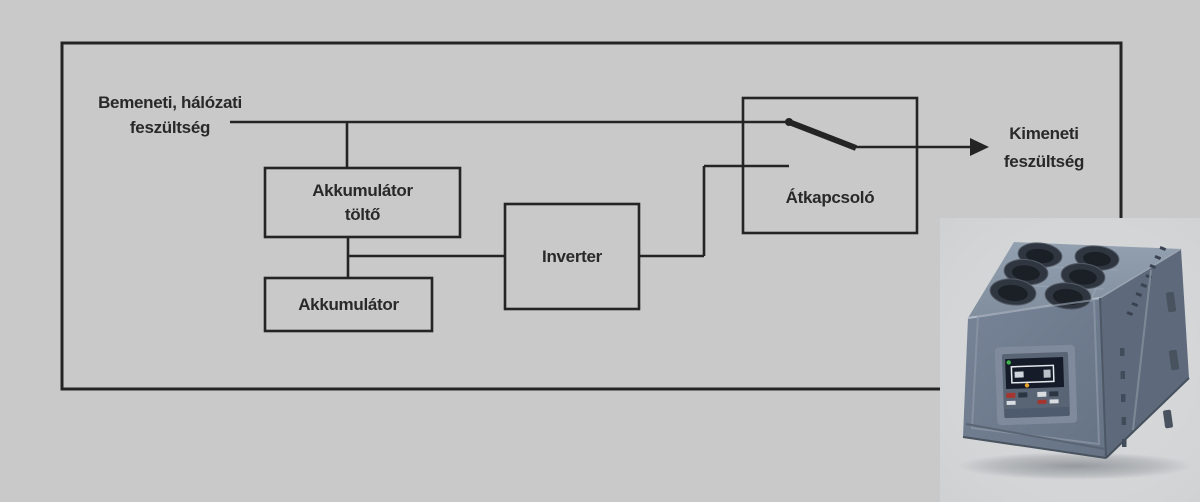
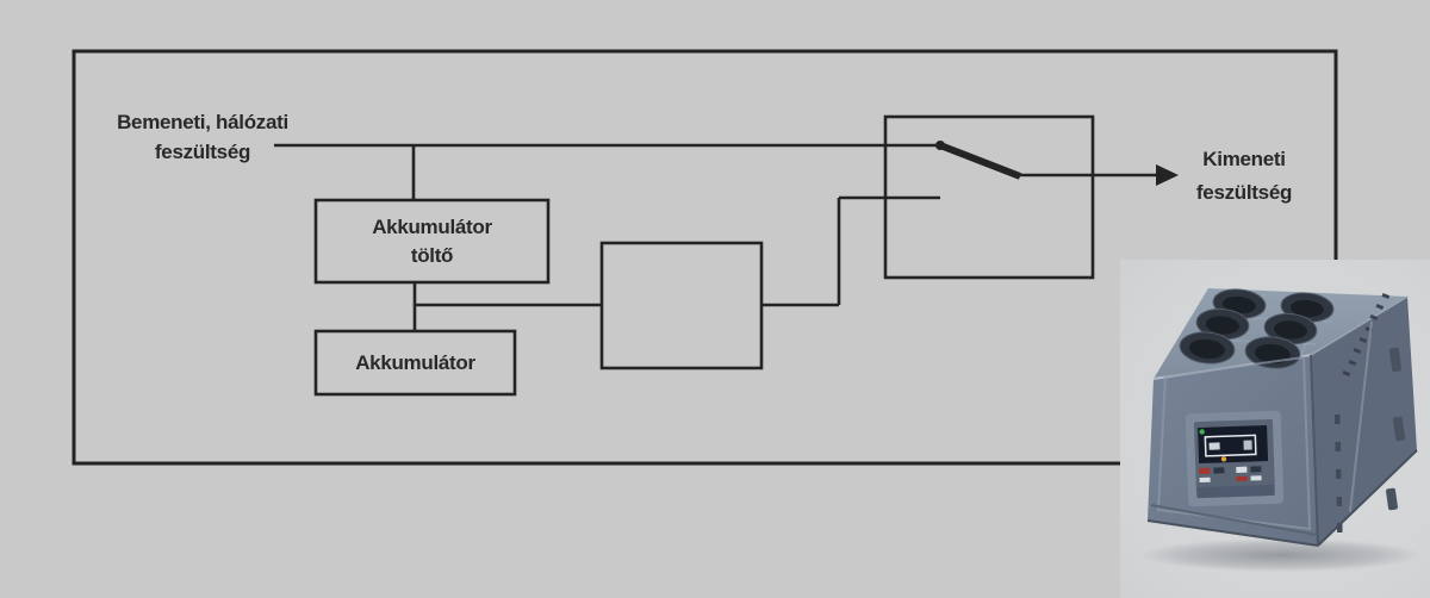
  Bemeneti, hálózati
  feszültség
  Akkumulátor
  töltő
  Akkumulátor
- Inverter
- Átkapcsoló
  Kimeneti
  feszültség
